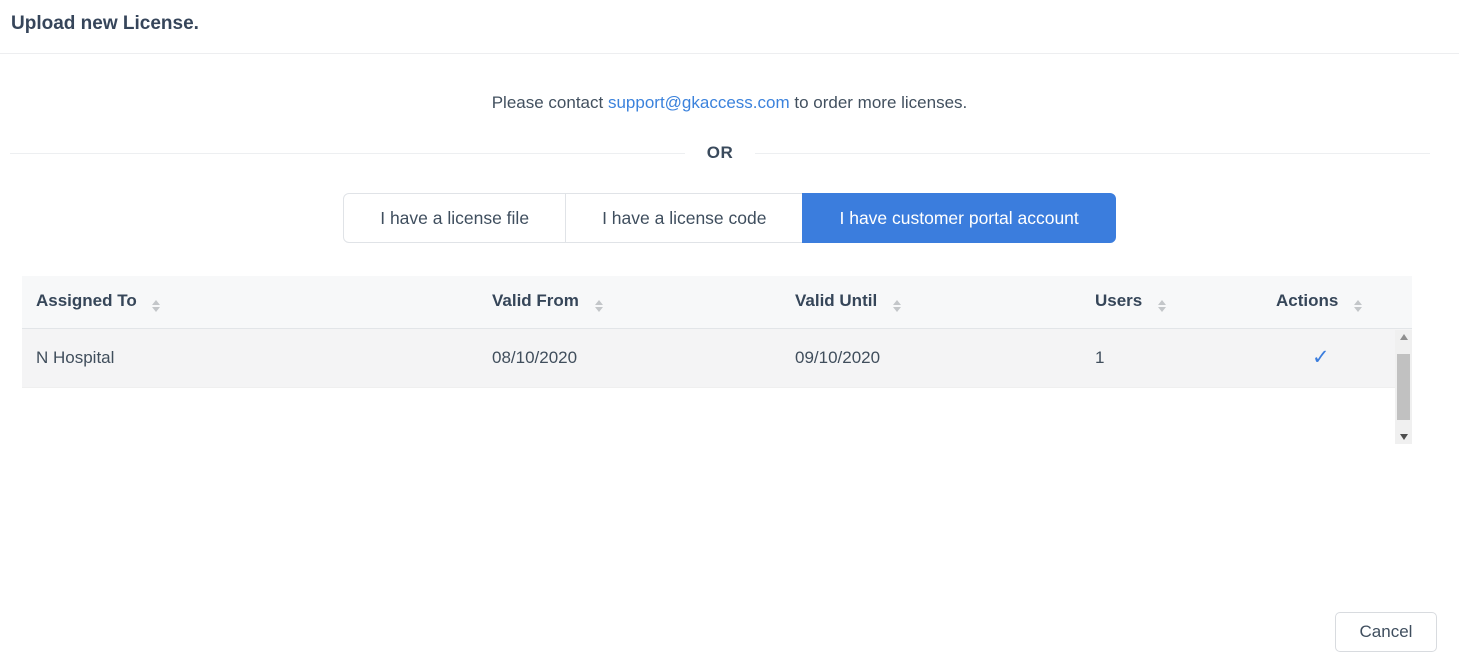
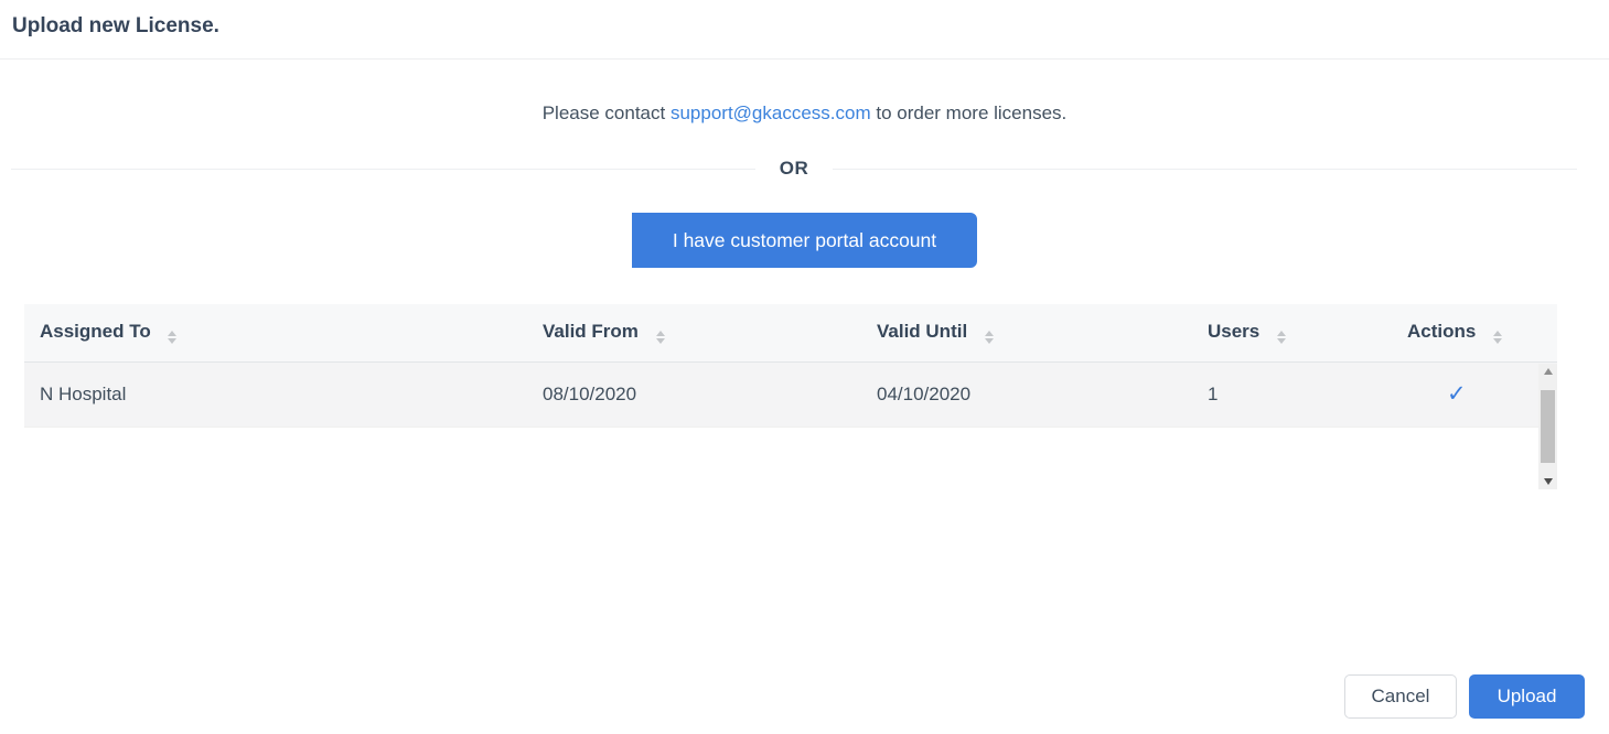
  Upload new License.
  Please contact support@gkaccess.com to order more licenses.
  OR
- I have a license file
- I have a license code
  I have customer portal account
  Assigned To	Valid From	Valid Until	Users	Actions
- N Hospital	08/10/2020	09/10/2020	1	✓
+ N Hospital	08/10/2020	04/10/2020	1	✓
  Cancel
+ Upload
